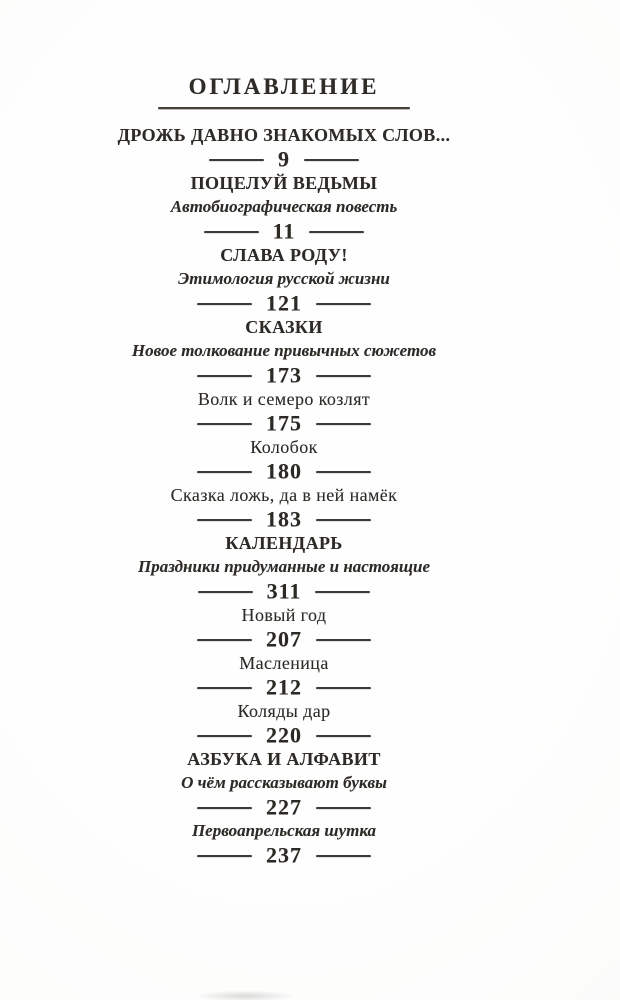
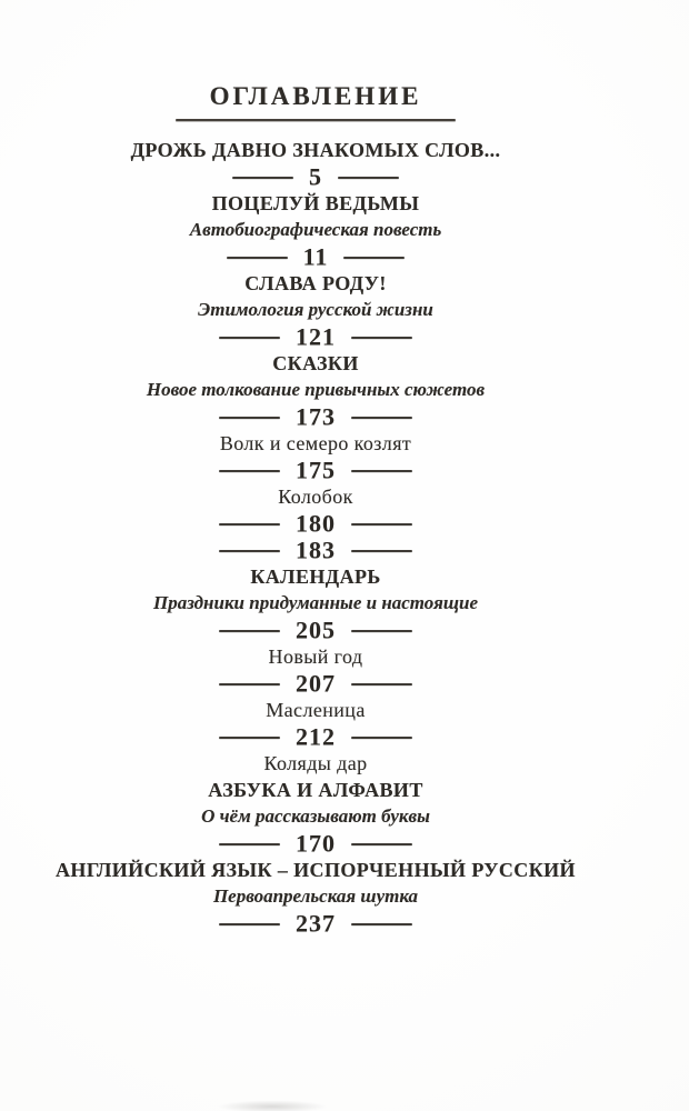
  ОГЛАВЛЕНИЕ
  ДРОЖЬ ДАВНО ЗНАКОМЫХ СЛОВ...
- 9
+ 5
  ПОЦЕЛУЙ ВЕДЬМЫ
  Автобиографическая повесть
  11
  СЛАВА РОДУ!
  Этимология русской жизни
  121
  СКАЗКИ
  Новое толкование привычных сюжетов
  173
  Волк и семеро козлят
  175
  Колобок
  180
- Сказка ложь, да в ней намёк
  183
  КАЛЕНДАРЬ
  Праздники придуманные и настоящие
- 311
+ 205
  Новый год
  207
  Масленица
  212
  Коляды дар
- 220
  АЗБУКА И АЛФАВИТ
  О чём рассказывают буквы
- 227
+ 170
+ АНГЛИЙСКИЙ ЯЗЫК – ИСПОРЧЕННЫЙ РУССКИЙ
  Первоапрельская шутка
  237
